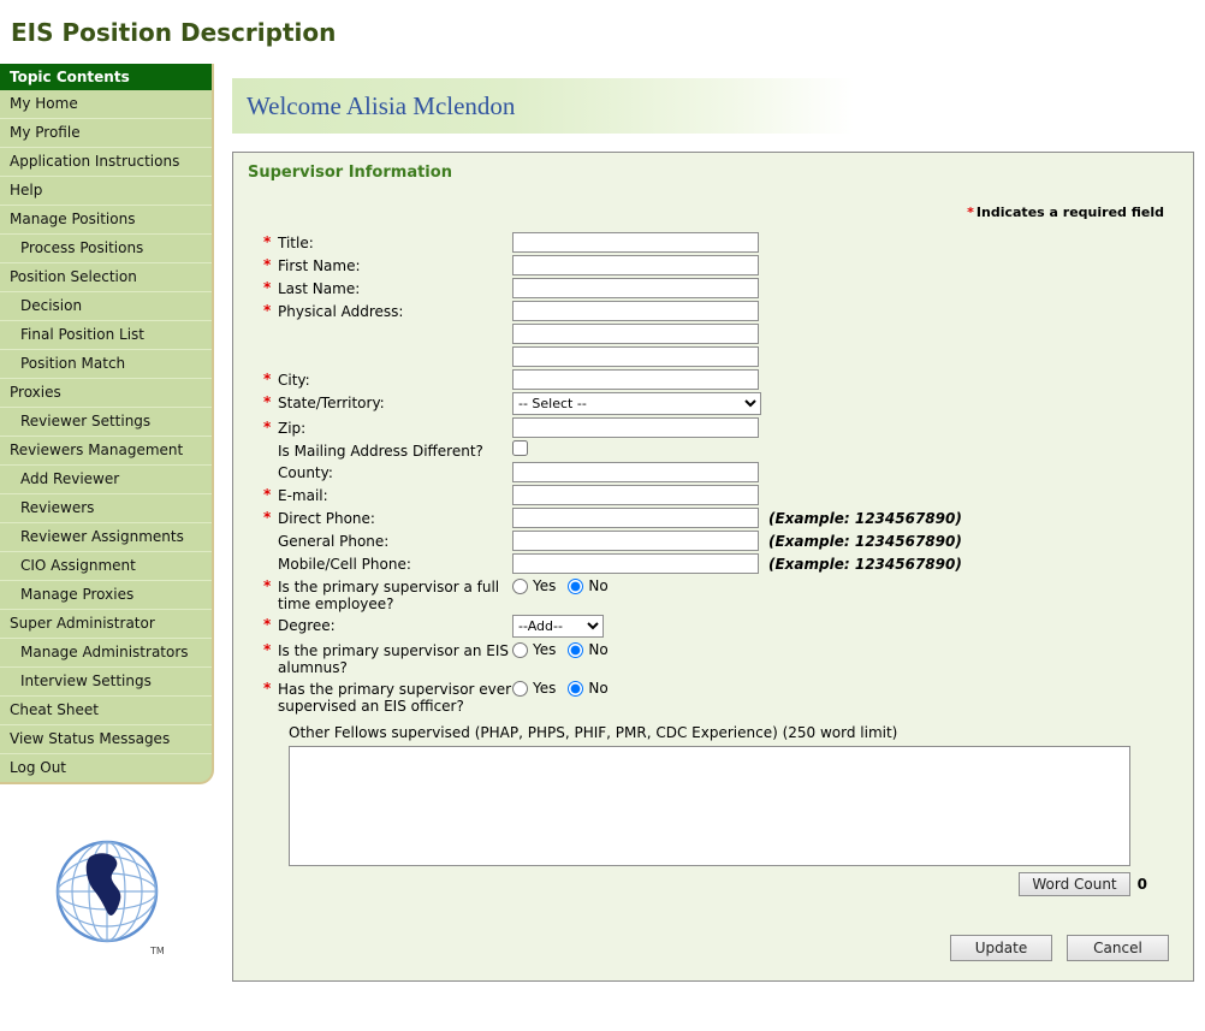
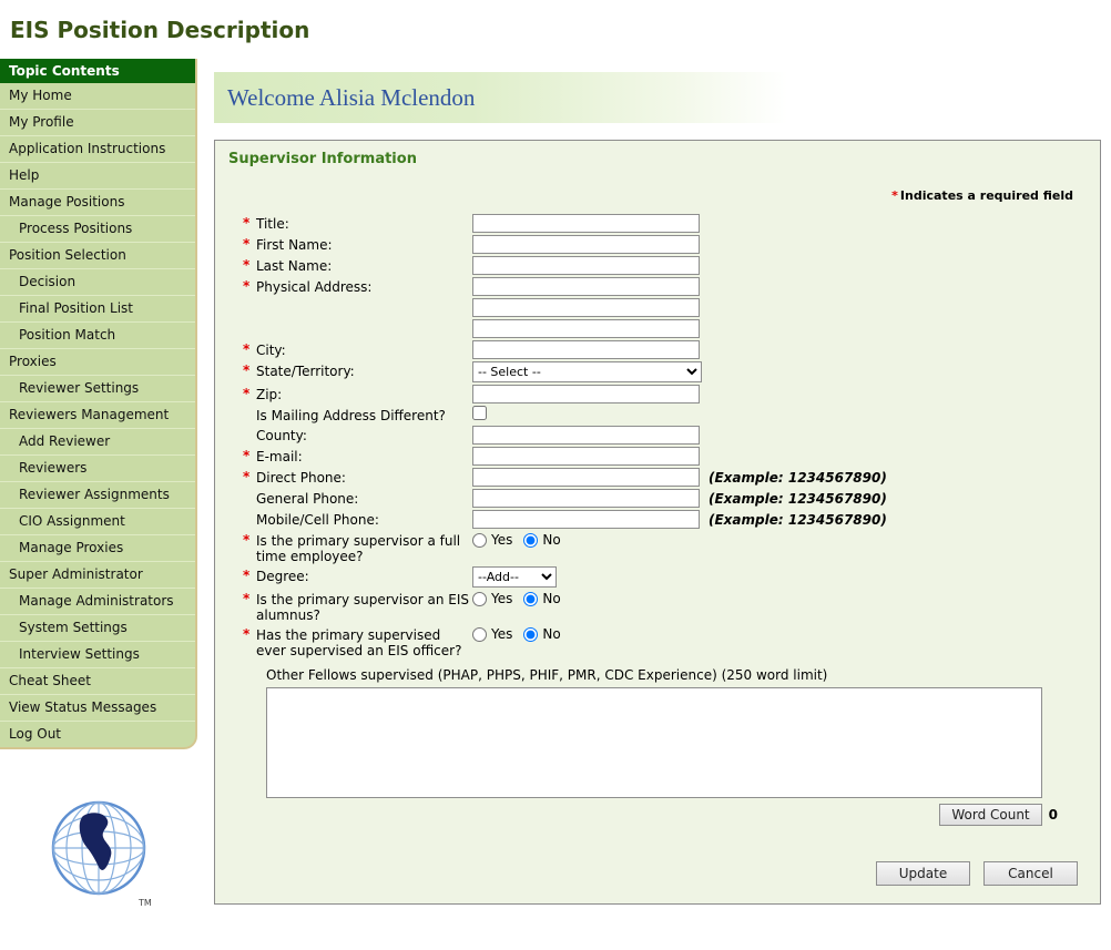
  EIS Position Description
  Topic Contents
  My Home
  My Profile
  Application Instructions
  Help
  Manage Positions
  Process Positions
  Position Selection
  Decision
  Final Position List
  Position Match
  Proxies
  Reviewer Settings
  Reviewers Management
  Add Reviewer
  Reviewers
  Reviewer Assignments
  CIO Assignment
  Manage Proxies
  Super Administrator
  Manage Administrators
+ System Settings
  Interview Settings
  Cheat Sheet
  View Status Messages
  Log Out
  TM
  Welcome Alisia Mclendon
  Supervisor Information
  * Indicates a required field
  *
  Title:
  *
  First Name:
  *
  Last Name:
  *
  Physical Address:
  *
  City:
  *
  State/Territory:
  -- Select --
  *
  Zip:
  Is Mailing Address Different?
  County:
  *
  E-mail:
  *
  Direct Phone:
  (Example: 1234567890)
  General Phone:
  (Example: 1234567890)
  Mobile/Cell Phone:
  (Example: 1234567890)
  *
  Is the primary supervisor a full time employee?
  Yes
  No
  *
  Degree:
  --Add--
  *
  Is the primary supervisor an EIS alumnus?
  Yes
  No
  *
- Has the primary supervisor ever supervised an EIS officer?
+ Has the primary supervised ever supervised an EIS officer?
  Yes
  No
  Other Fellows supervised (PHAP, PHPS, PHIF, PMR, CDC Experience) (250 word limit)
  Word Count
  0
  Update
  Cancel
